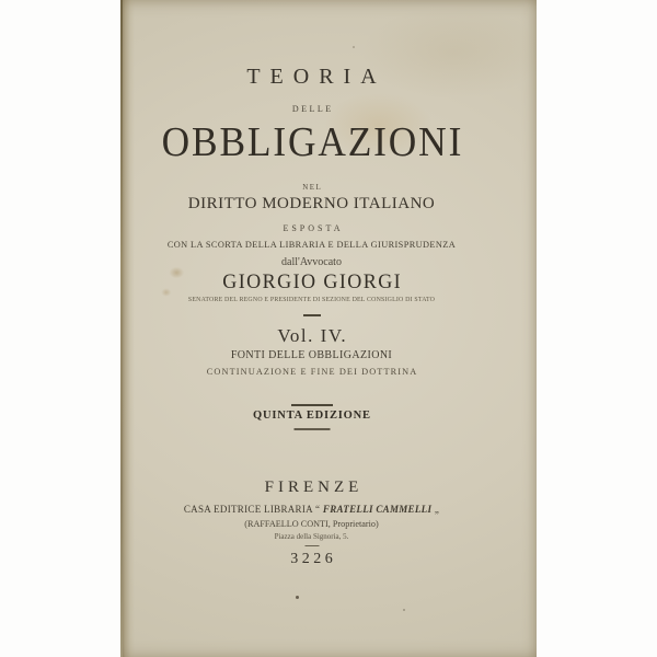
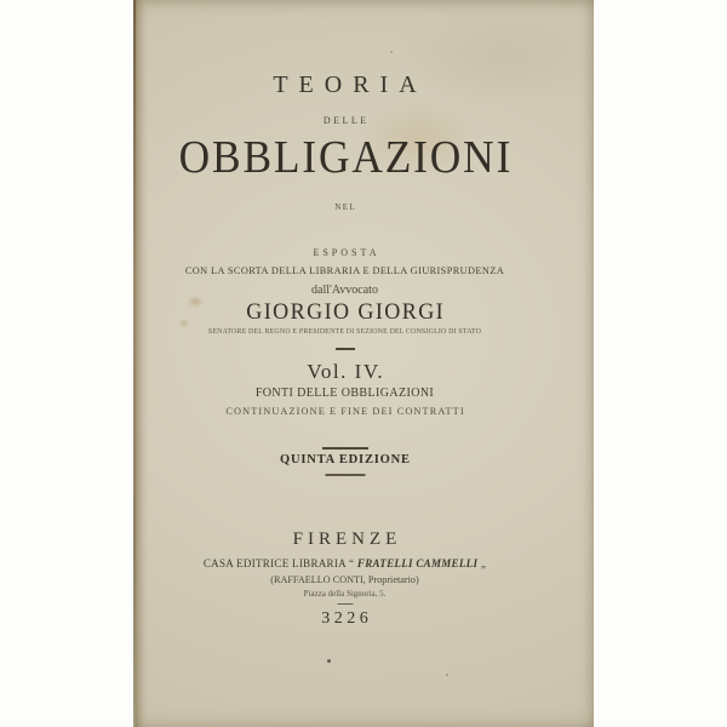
  TEORIA
  DELLE
  OBBLIGAZIONI
  NEL
- DIRITTO MODERNO ITALIANO
  ESPOSTA
  CON LA SCORTA DELLA LIBRARIA E DELLA GIURISPRUDENZA
  dall'Avvocato
  GIORGIO GIORGI
  Vol. IV.
  FONTI DELLE OBBLIGAZIONI
- CONTINUAZIONE E FINE DEI DOTTRINA
+ CONTINUAZIONE E FINE DEI CONTRATTI
  QUINTA EDIZIONE
  FIRENZE
  CASA EDITRICE LIBRARIA “ FRATELLI CAMMELLI „
  (RAFFAELLO CONTI, Proprietario)
  Piazza della Signoria, 5.
  3226
